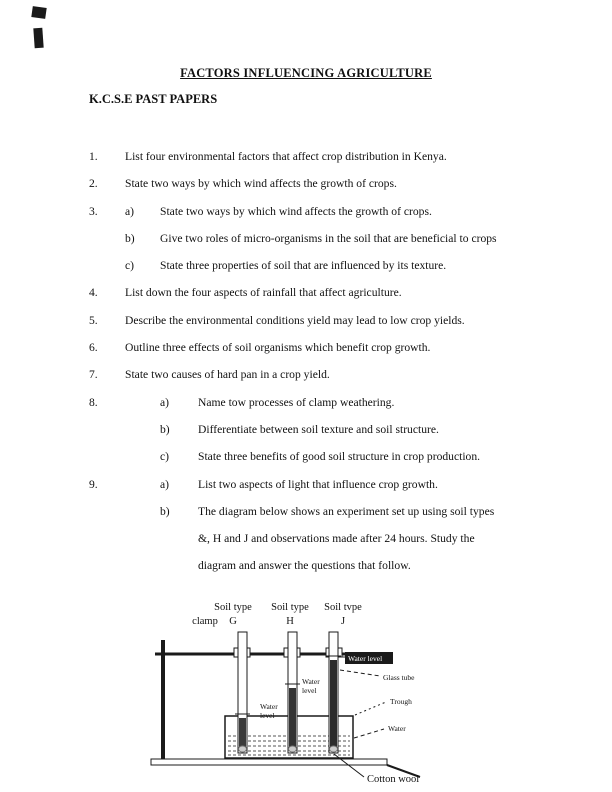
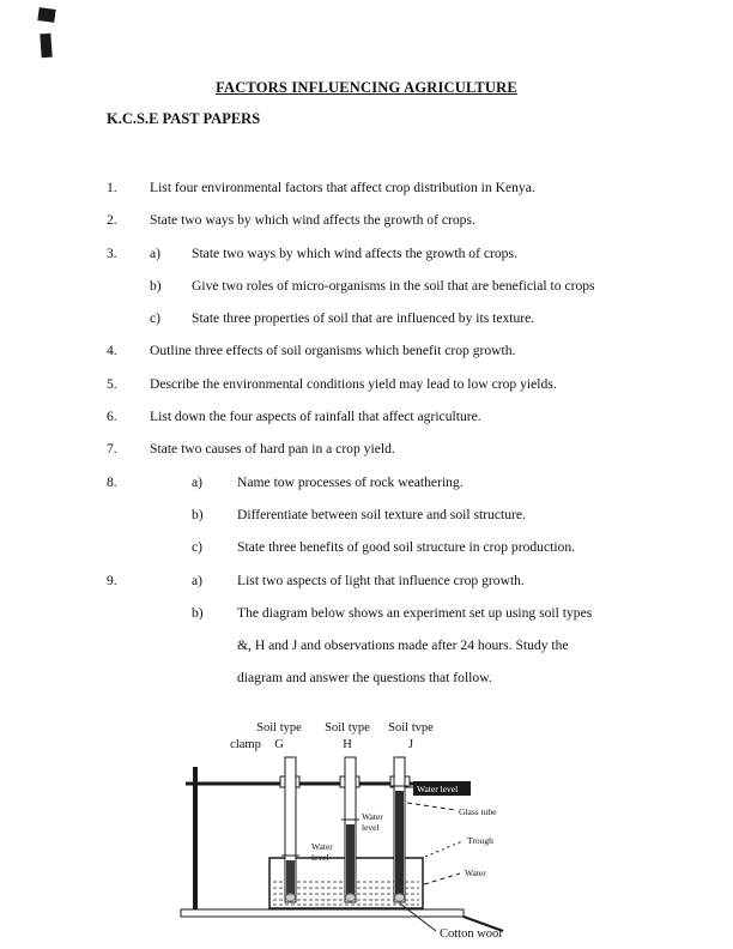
  FACTORS INFLUENCING AGRICULTURE
  K.C.S.E PAST PAPERS
  1.
  List four environmental factors that affect crop distribution in Kenya.
  2.
  State two ways by which wind affects the growth of crops.
  3.
  a)
  State two ways by which wind affects the growth of crops.
  b)
  Give two roles of micro-organisms in the soil that are beneficial to crops
  c)
  State three properties of soil that are influenced by its texture.
  4.
- List down the four aspects of rainfall that affect agriculture.
+ Outline three effects of soil organisms which benefit crop growth.
  5.
  Describe the environmental conditions yield may lead to low crop yields.
  6.
- Outline three effects of soil organisms which benefit crop growth.
+ List down the four aspects of rainfall that affect agriculture.
  7.
  State two causes of hard pan in a crop yield.
  8.
  a)
- Name tow processes of clamp weathering.
+ Name tow processes of rock weathering.
  b)
  Differentiate between soil texture and soil structure.
  c)
  State three benefits of good soil structure in crop production.
  9.
  a)
  List two aspects of light that influence crop growth.
  b)
  The diagram below shows an experiment set up using soil types
  &, H and J and observations made after 24 hours. Study the
  diagram and answer the questions that follow.
  Soil type
  G
  Soil type
  H
  Soil tvpe
  J
  clamp
  Water level
  Glass tube
  Trough
  Water
  Water
  level
  Water
  level
  Cotton wool
